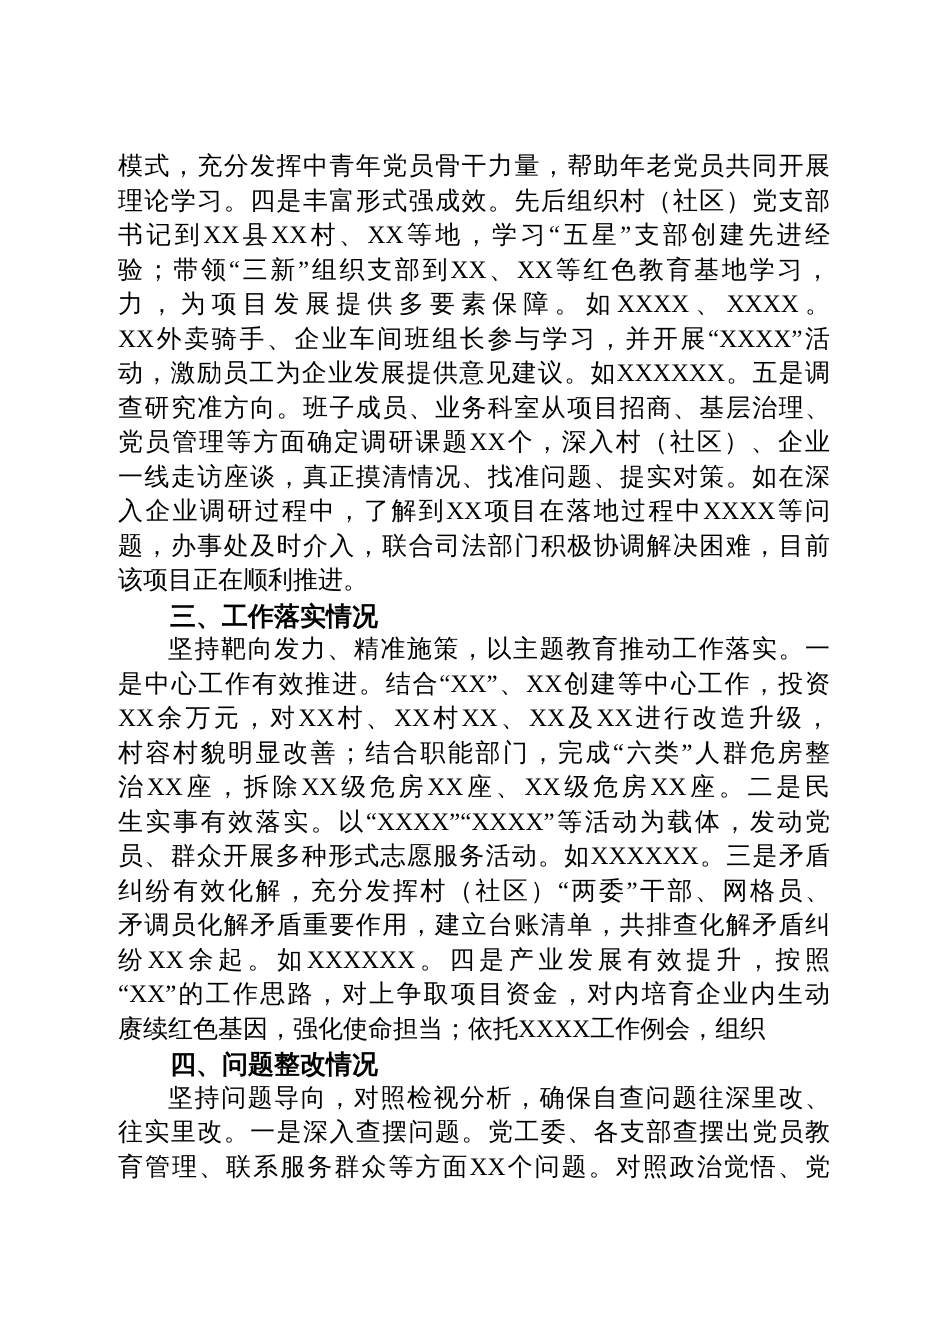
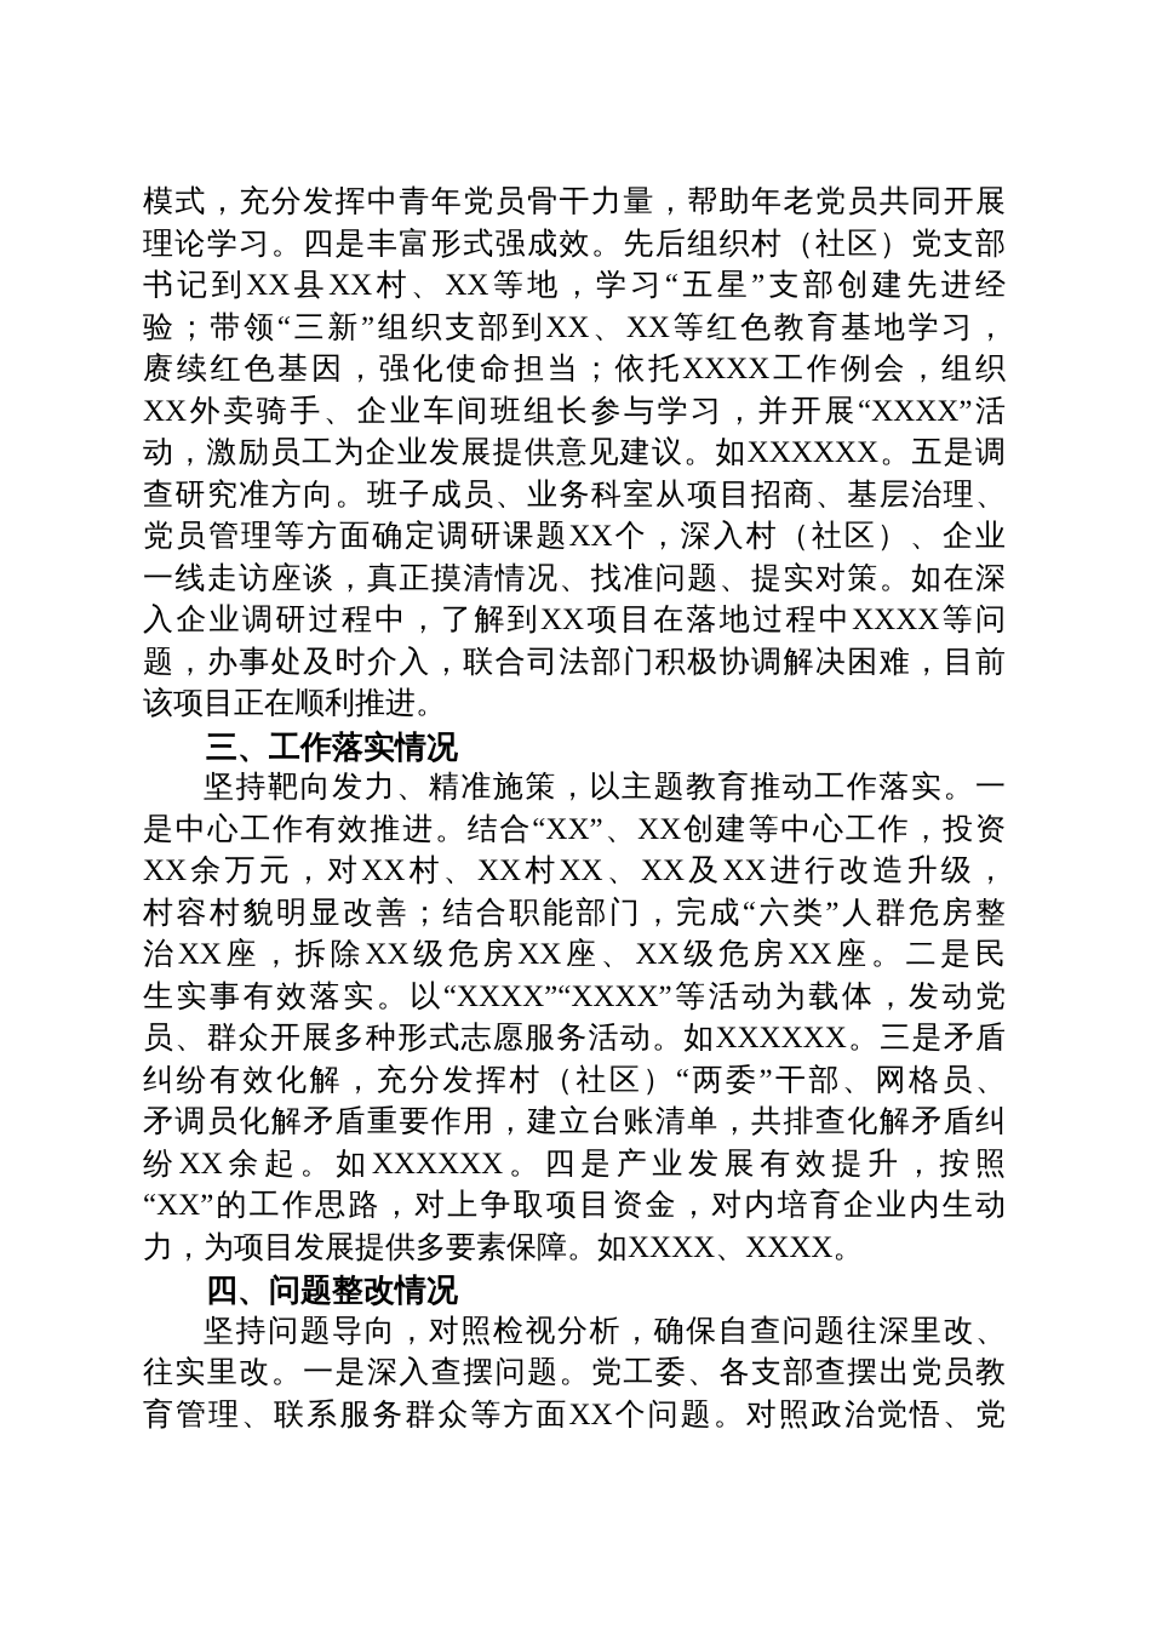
  模式，充分发挥中青年党员骨干力量，帮助年老党员共同开展
  理论学习。四是丰富形式强成效。先后组织村（社区）党支部
  书记到XX县XX村、XX等地，学习“五星”支部创建先进经
  验；带领“三新”组织支部到XX、XX等红色教育基地学习，
- 力，为项目发展提供多要素保障。如XXXX、XXXX。
+ 赓续红色基因，强化使命担当；依托XXXX工作例会，组织
  XX外卖骑手、企业车间班组长参与学习，并开展“XXXX”活
  动，激励员工为企业发展提供意见建议。如XXXXXX。五是调
  查研究准方向。班子成员、业务科室从项目招商、基层治理、
  党员管理等方面确定调研课题XX个，深入村（社区）、企业
  一线走访座谈，真正摸清情况、找准问题、提实对策。如在深
  入企业调研过程中，了解到XX项目在落地过程中XXXX等问
  题，办事处及时介入，联合司法部门积极协调解决困难，目前
  该项目正在顺利推进。
  三、工作落实情况
  坚持靶向发力、精准施策，以主题教育推动工作落实。一
  是中心工作有效推进。结合“XX”、XX创建等中心工作，投资
  XX余万元，对XX村、XX村XX、XX及XX进行改造升级，
  村容村貌明显改善；结合职能部门，完成“六类”人群危房整
  治XX座，拆除XX级危房XX座、XX级危房XX座。二是民
  生实事有效落实。以“XXXX”“XXXX”等活动为载体，发动党
  员、群众开展多种形式志愿服务活动。如XXXXXX。三是矛盾
  纠纷有效化解，充分发挥村（社区）“两委”干部、网格员、
  矛调员化解矛盾重要作用，建立台账清单，共排查化解矛盾纠
  纷XX余起。如XXXXXX。四是产业发展有效提升，按照
  “XX”的工作思路，对上争取项目资金，对内培育企业内生动
- 赓续红色基因，强化使命担当；依托XXXX工作例会，组织
+ 力，为项目发展提供多要素保障。如XXXX、XXXX。
  四、问题整改情况
  坚持问题导向，对照检视分析，确保自查问题往深里改、
  往实里改。一是深入查摆问题。党工委、各支部查摆出党员教
  育管理、联系服务群众等方面XX个问题。对照政治觉悟、党
